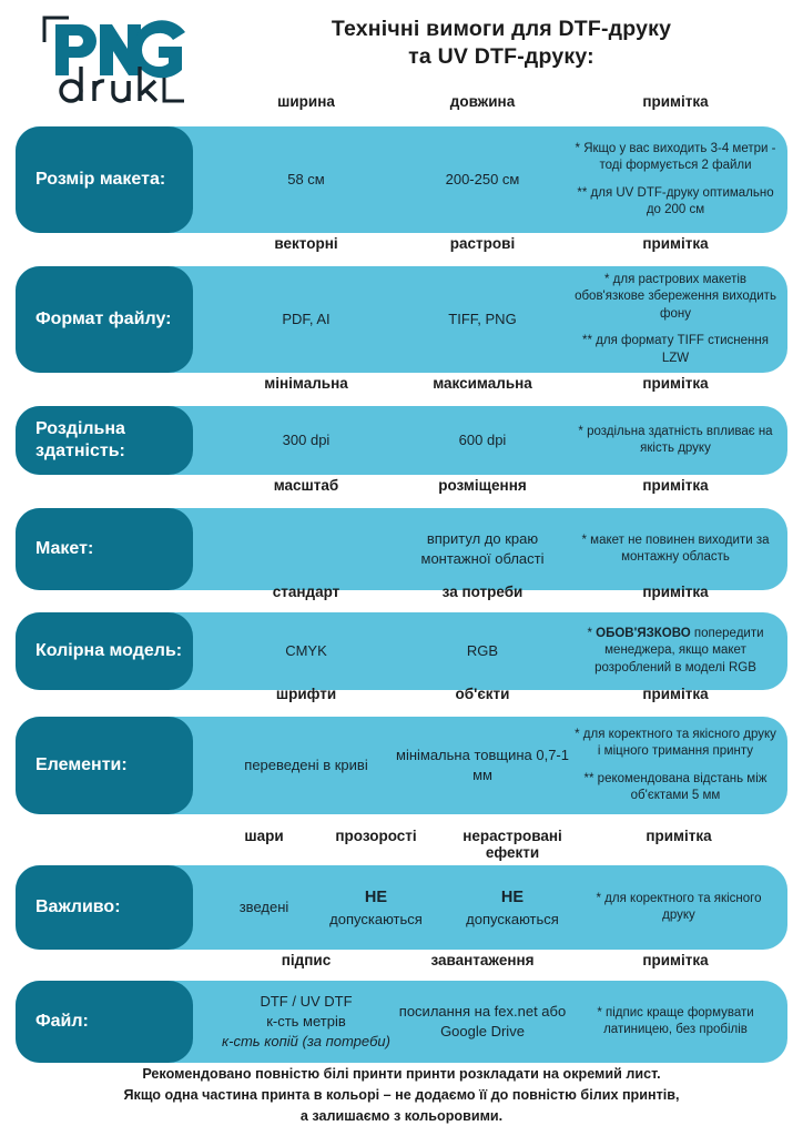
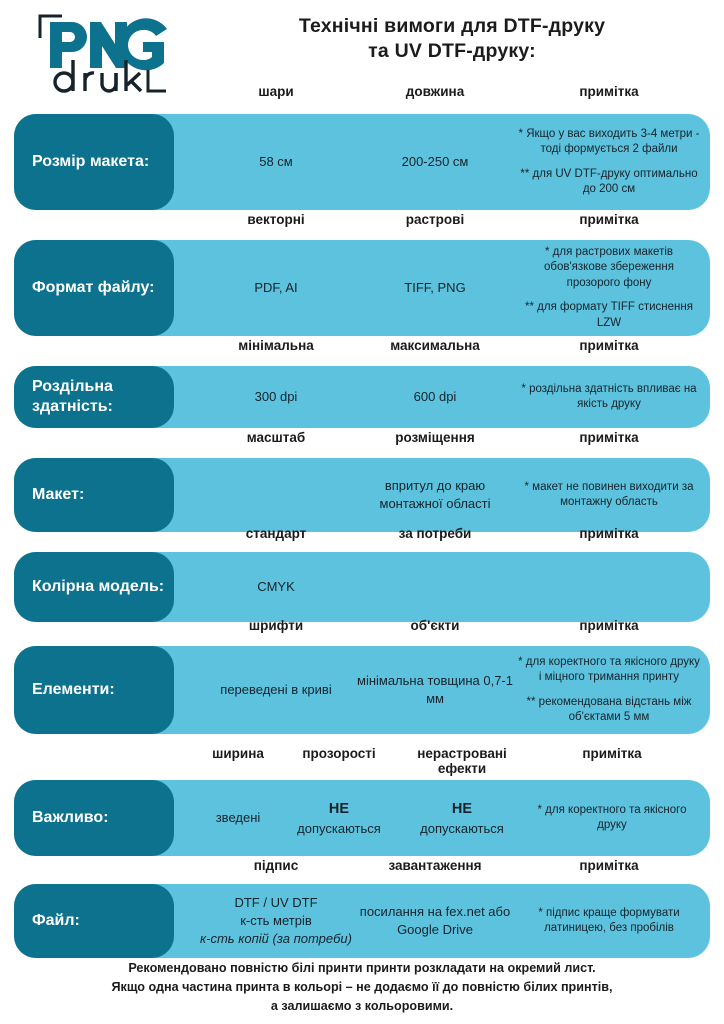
  Технічні вимоги для DTF-друку
  та UV DTF-друку:
- ширина
+ шари
  довжина
  примітка
  Розмір макета:
  58 см
  200-250 см
  * Якщо у вас виходить 3-4 метри - тоді формується 2 файли
  ** для UV DTF-друку оптимально до 200 см
  векторні
  растрові
  примітка
  Формат файлу:
  PDF, AI
  TIFF, PNG
- * для растрових макетів обов'язкове збереження виходить фону
+ * для растрових макетів обов'язкове збереження прозорого фону
  ** для формату TIFF стиснення LZW
  мінімальна
  максимальна
  примітка
  Роздільна здатність:
  300 dpi
  600 dpi
  * роздільна здатність впливає на якість друку
  масштаб
  розміщення
  примітка
  Макет:
  впритул до краю монтажної області
  * макет не повинен виходити за монтажну область
  стандарт
  за потреби
  примітка
  Колірна модель:
  CMYK
- RGB
- * ОБОВ'ЯЗКОВО попередити менеджера, якщо макет розроблений в моделі RGB
  шрифти
  об'єкти
  примітка
  Елементи:
  переведені в криві
  мінімальна товщина 0,7-1 мм
  * для коректного та якісного друку і міцного тримання принту
  ** рекомендована відстань між об'єктами 5 мм
- шари
+ ширина
  прозорості
  нерастровані ефекти
  примітка
  Важливо:
  зведені
  НЕ
  допускаються
  НЕ
  допускаються
  * для коректного та якісного друку
  підпис
  завантаження
  примітка
  Файл:
  DTF / UV DTF
  к-сть метрів
  к-сть копій (за потреби)
  посилання на fex.net або Google Drive
  * підпис краще формувати латиницею, без пробілів
  Рекомендовано повністю білі принти принти розкладати на окремий лист.
  Якщо одна частина принта в кольорі – не додаємо її до повністю білих принтів,
  а залишаємо з кольоровими.
